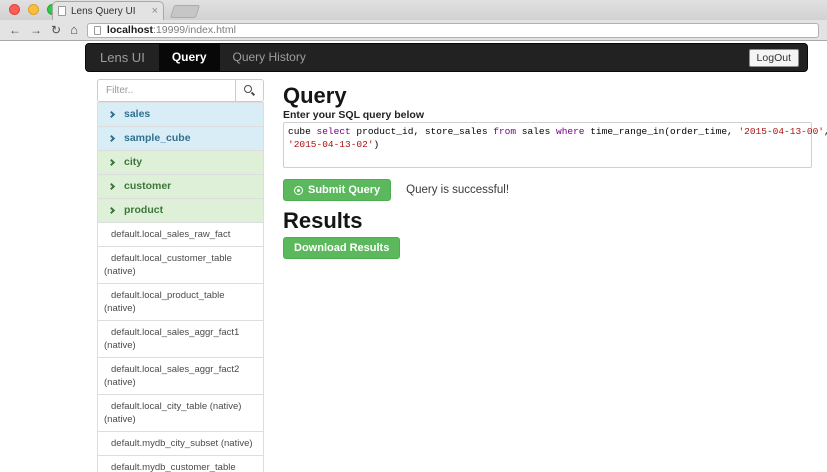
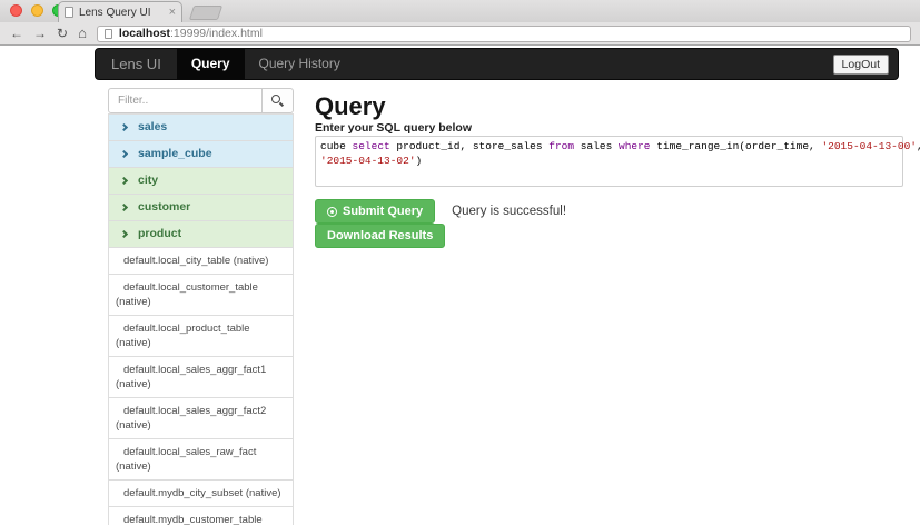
  Lens Query UI
  ×
  ←
  →
  ↻
  ⌂
  localhost
  :19999/index.html
  Lens UI
  Query
  Query History
  LogOut
  Filter..
  sales
  sample_cube
  city
  customer
  product
- default.local_sales_raw_fact
+ default.local_city_table (native)
  default.local_customer_table
  (native)
  default.local_product_table (native)
  default.local_sales_aggr_fact1
  (native)
  default.local_sales_aggr_fact2
  (native)
- default.local_city_table (native)
+ default.local_sales_raw_fact
  (native)
  default.mydb_city_subset (native)
  default.mydb_customer_table
  Query
  Enter your SQL query below
  cube select product_id, store_sales from sales where time_range_in(order_time, '2015-04-13-00'
  '2015-04-13-02')
  Submit Query
  Query is successful!
- Results
  Download Results
